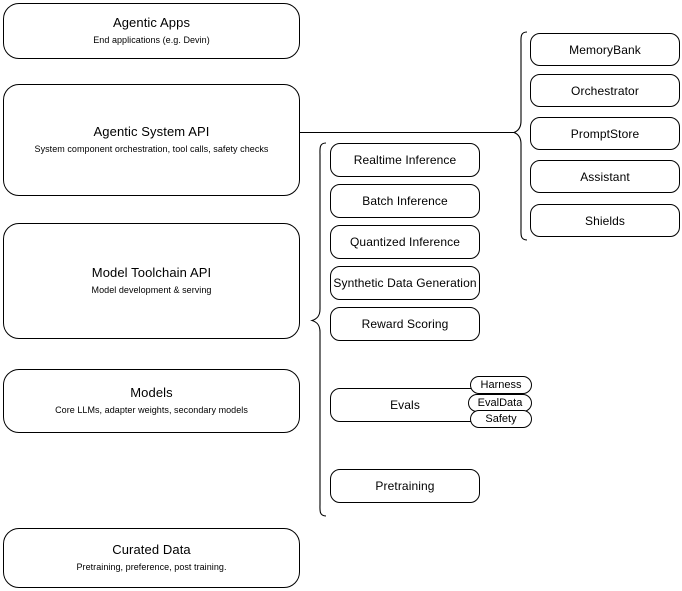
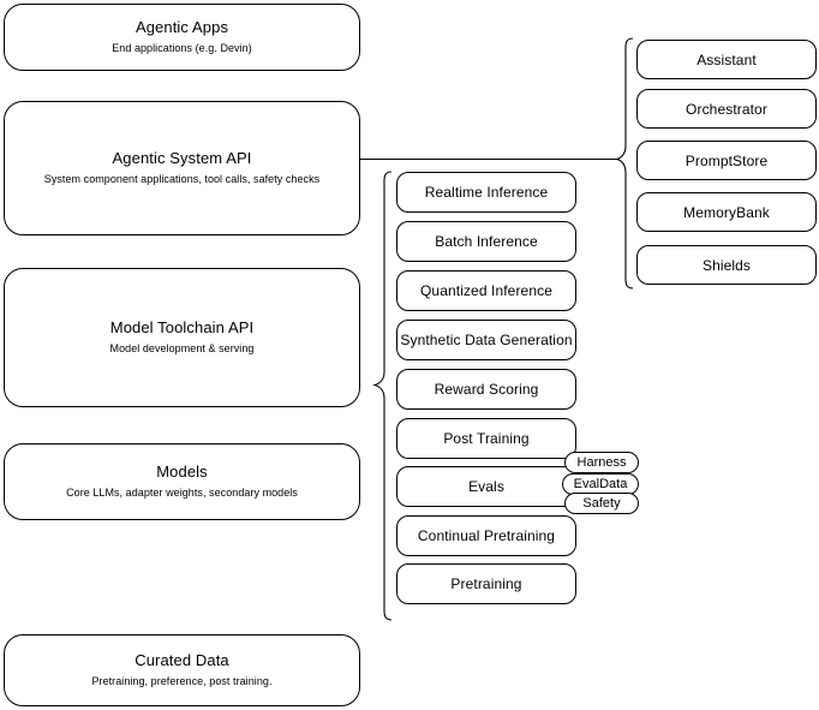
  Agentic Apps
  End applications (e.g. Devin)
  Agentic System API
- System component orchestration, tool calls, safety checks
+ System component applications, tool calls, safety checks
  Model Toolchain API
  Model development & serving
  Models
  Core LLMs, adapter weights, secondary models
  Curated Data
  Pretraining, preference, post training.
  Realtime Inference
  Batch Inference
  Quantized Inference
  Synthetic Data Generation
  Reward Scoring
+ Post Training
  Evals
+ Continual Pretraining
  Pretraining
  Harness
  EvalData
  Safety
- MemoryBank
+ Assistant
  Orchestrator
  PromptStore
- Assistant
+ MemoryBank
  Shields
